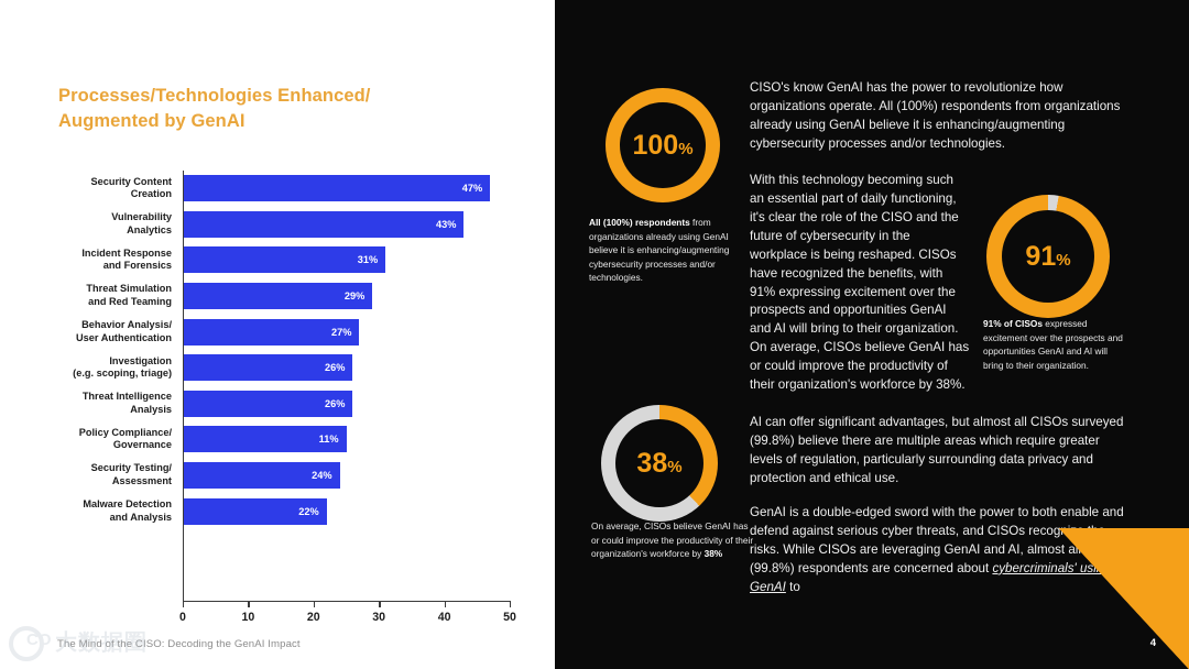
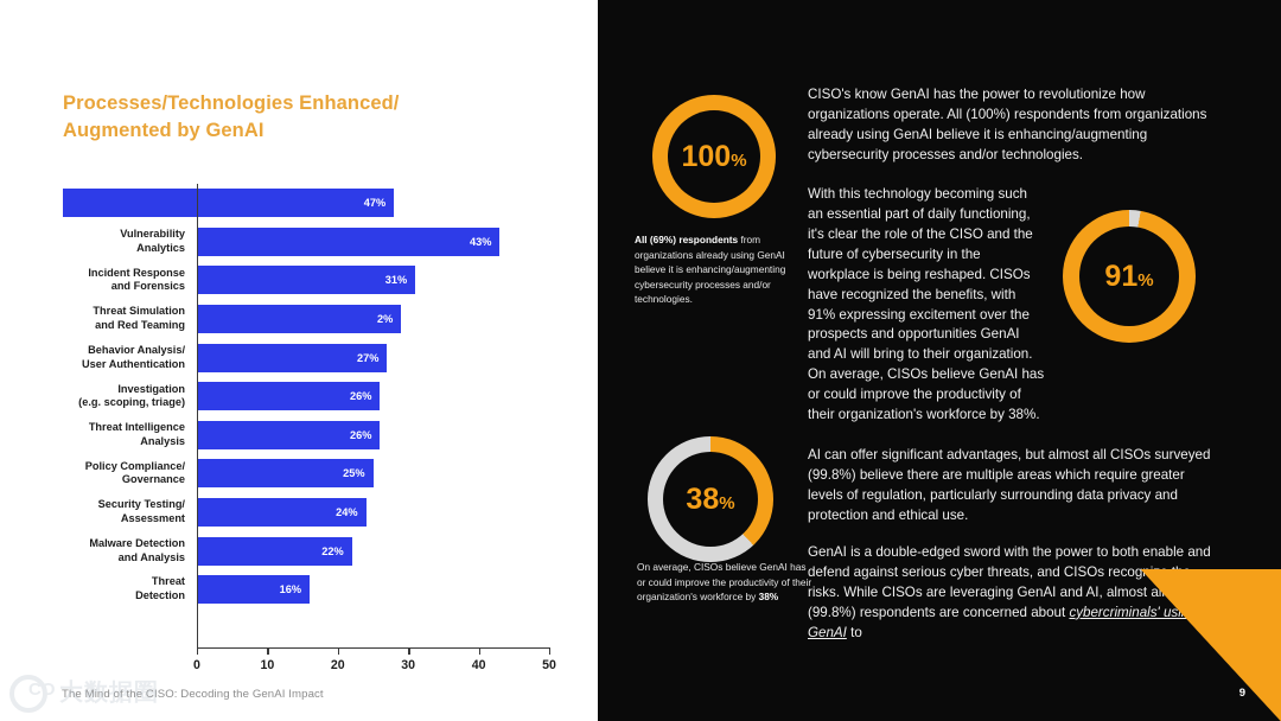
  Processes/Technologies Enhanced/
  Augmented by GenAI
- Security Content
- Creation
  47%
  Vulnerability
  Analytics
  43%
  Incident Response
  and Forensics
  31%
  Threat Simulation
  and Red Teaming
- 29%
+ 2%
  Behavior Analysis/
  User Authentication
  27%
  Investigation
  (e.g. scoping, triage)
  26%
  Threat Intelligence
  Analysis
  26%
  Policy Compliance/
  Governance
- 11%
+ 25%
  Security Testing/
  Assessment
  24%
  Malware Detection
  and Analysis
  22%
+ Threat
+ Detection
+ 16%
  0
  10
  20
  30
  40
  50
  The Mind of the CISO: Decoding the GenAI Impact
  大数据圈
  100%
- All (100%) respondents from organizations already using GenAI believe it is enhancing/augmenting cybersecurity processes and/or technologies.
+ All (69%) respondents from organizations already using GenAI believe it is enhancing/augmenting cybersecurity processes and/or technologies.
  91%
- 91% of CISOs expressed excitement over the prospects and opportunities GenAI and AI will bring to their organization.
  38%
  On average, CISOs believe GenAI has or could improve the productivity of their organization's workforce by 38%
  CISO's know GenAI has the power to revolutionize how organizations operate. All (100%) respondents from organizations already using GenAI believe it is enhancing/augmenting cybersecurity processes and/or technologies.
  With this technology becoming such an essential part of daily functioning, it's clear the role of the CISO and the future of cybersecurity in the workplace is being reshaped. CISOs have recognized the benefits, with 91% expressing excitement over the prospects and opportunities GenAI and AI will bring to their organization. On average, CISOs believe GenAI has or could improve the productivity of their organization's workforce by 38%.
  AI can offer significant advantages, but almost all CISOs surveyed (99.8%) believe there are multiple areas which require greater levels of regulation, particularly surrounding data privacy and protection and ethical use.
  GenAI is a double-edged sword with the power to both enable and defend against serious cyber threats, and CISOs recog risks. While CISOs are leveraging GenAI and AI, almos (99.8%) respondents are concerned about cybercrimin GenAI to
- 4
+ 9
